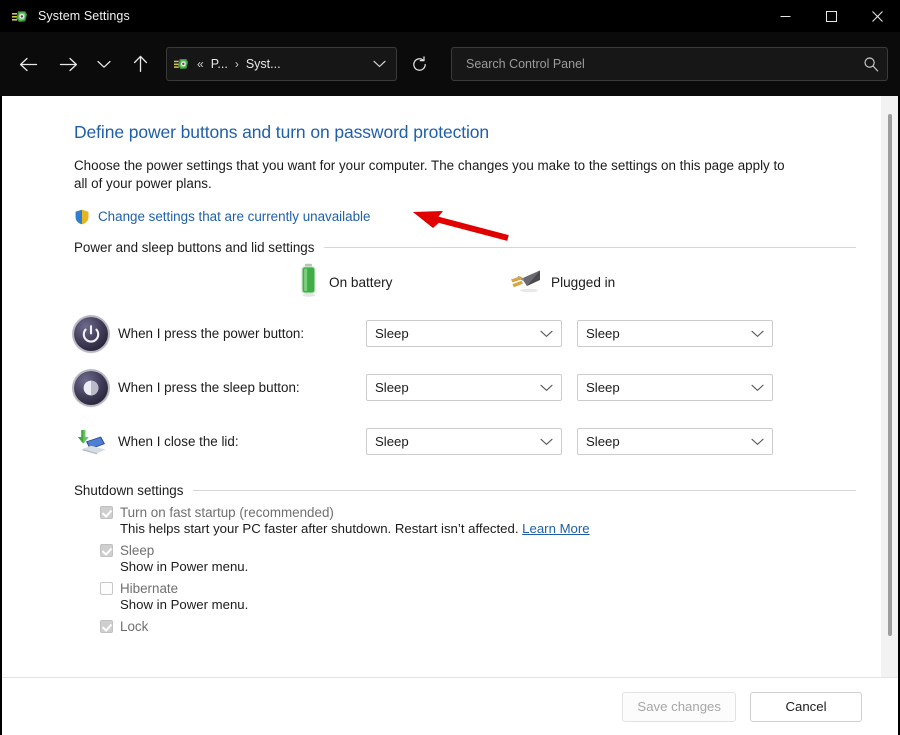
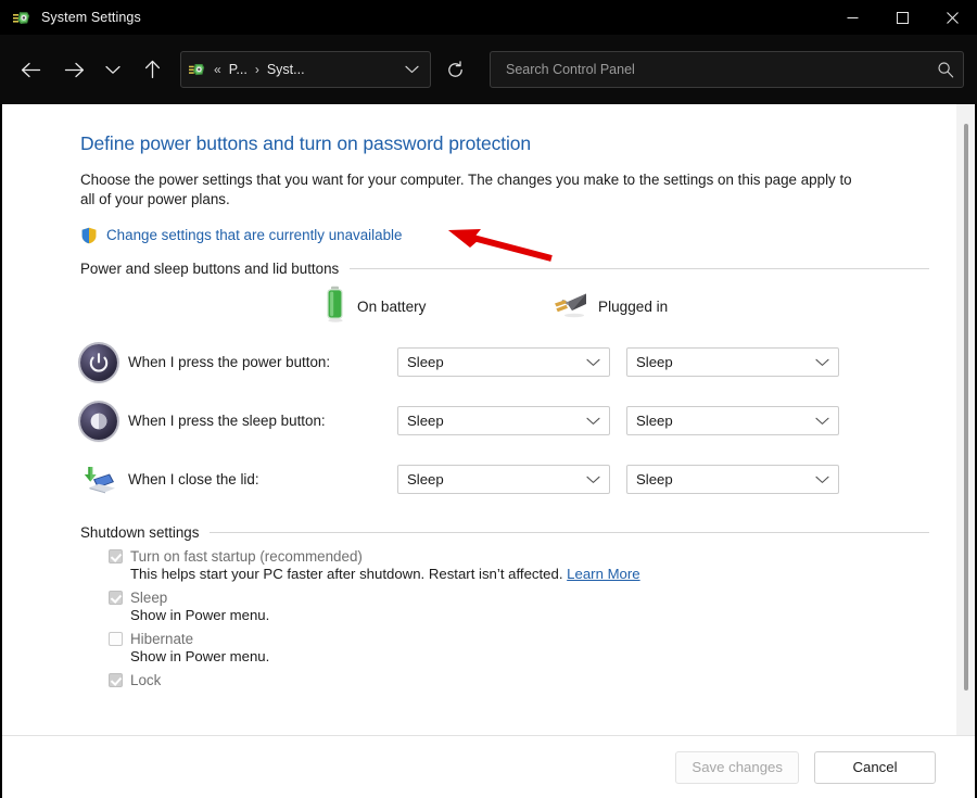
  System Settings
  «
  P...
  ›
  Syst...
  Search Control Panel
  Define power buttons and turn on password protection
  Choose the power settings that you want for your computer. The changes you make to the settings on this page apply to all of your power plans.
  Change settings that are currently unavailable
- Power and sleep buttons and lid settings
+ Power and sleep buttons and lid buttons
  On battery
  Plugged in
  When I press the power button:
  Sleep
  Sleep
  When I press the sleep button:
  Sleep
  Sleep
  When I close the lid:
  Sleep
  Sleep
  Shutdown settings
  Turn on fast startup (recommended)
  This helps start your PC faster after shutdown. Restart isn’t affected. Learn More
  Sleep
  Show in Power menu.
  Hibernate
  Show in Power menu.
  Lock
  Save changes
  Cancel
